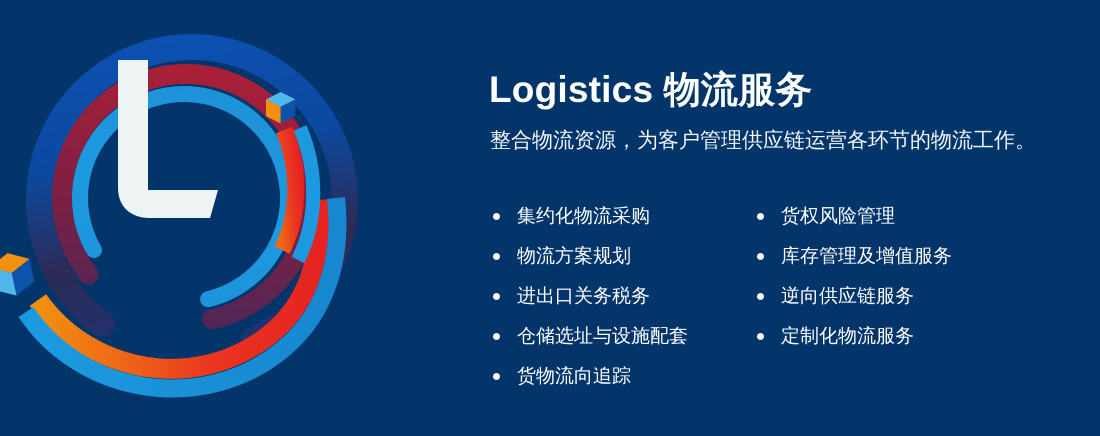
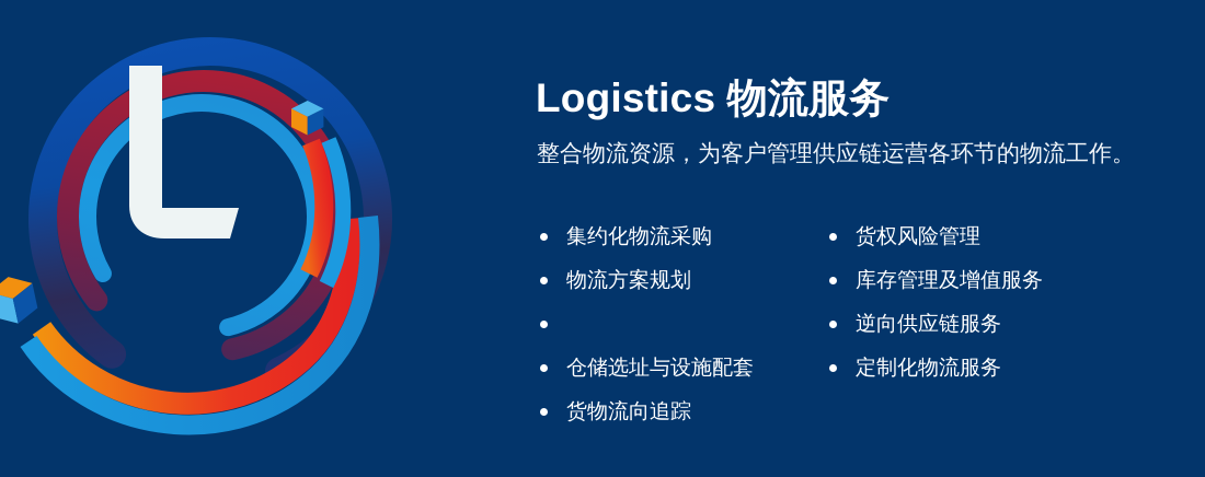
  Logistics 物流服务
  整合物流资源，为客户管理供应链运营各环节的物流工作。
  集约化物流采购
  物流方案规划
- 进出口关务税务
  仓储选址与设施配套
  货物流向追踪
  货权风险管理
  库存管理及增值服务
  逆向供应链服务
  定制化物流服务
